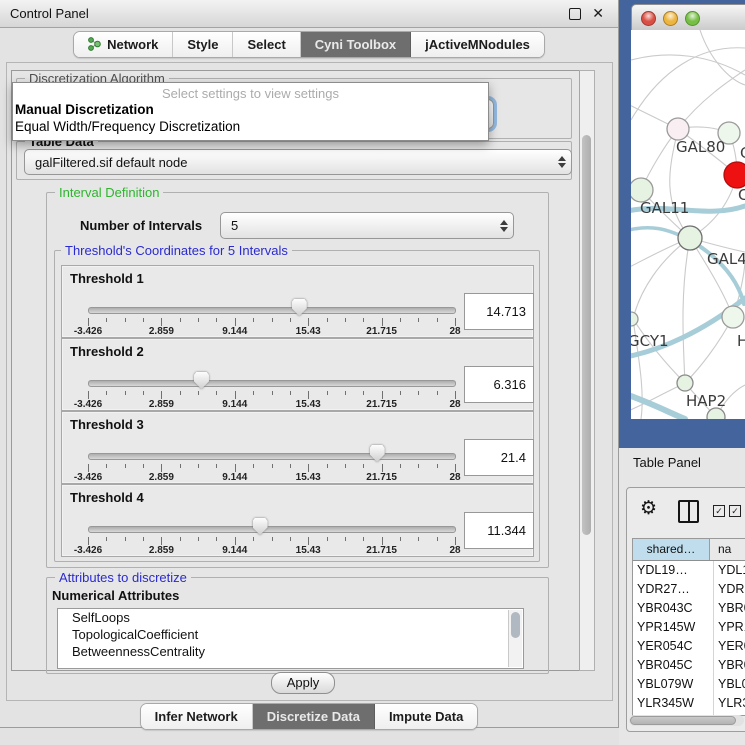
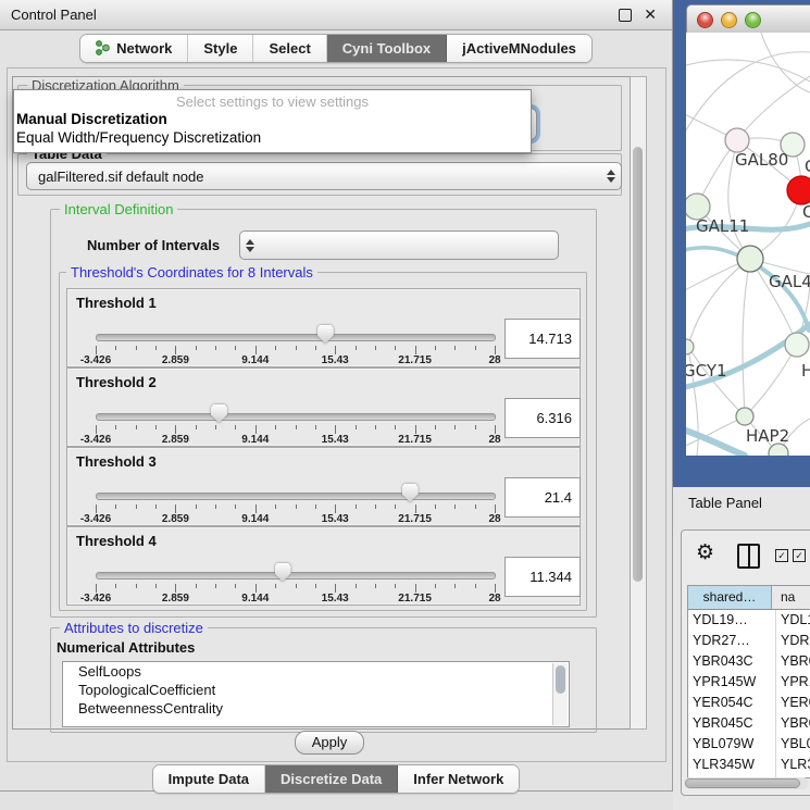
  Control Panel
  ✕
  Network
  Style
  Select
  Cyni Toolbox
  jActiveMNodules
  Discretization Algorithm
  Select settings to view settings
  Manual Discretization
  Equal Width/Frequency Discretization
  Table Data
  galFiltered.sif default node
  Interval Definition
  Number of Intervals
- 5
- Threshold's Coordinates for 5 Intervals
+ Threshold's Coordinates for 8 Intervals
  Threshold 1
  -3.426
  2.859
  9.144
  15.43
  21.715
  28
  14.713
  Threshold 2
  -3.426
  2.859
  9.144
  15.43
  21.715
  28
  6.316
  Threshold 3
  -3.426
  2.859
  9.144
  15.43
  21.715
  28
  21.4
  Threshold 4
  -3.426
  2.859
  9.144
  15.43
  21.715
  28
  11.344
  Attributes to discretize
  Numerical Attributes
  SelfLoops
  TopologicalCoefficient
  BetweennessCentrality
  Apply
- Infer Network
+ Impute Data
  Discretize Data
- Impute Data
+ Infer Network
  GAL80
  C
  GAL11
  GAL4
  GCY1
  H
  HAP2
  Table Panel
  ⚙
  ✓
  ✓
  shared…
  na
  YDL19…
  YDL
  YDR27…
  YDR
  YBR043C
  YBR
  YPR145W
  YPR
  YER054C
  YER
  YBR045C
  YBR
  YBL079W
  YBL
  YLR345W
  YLR
